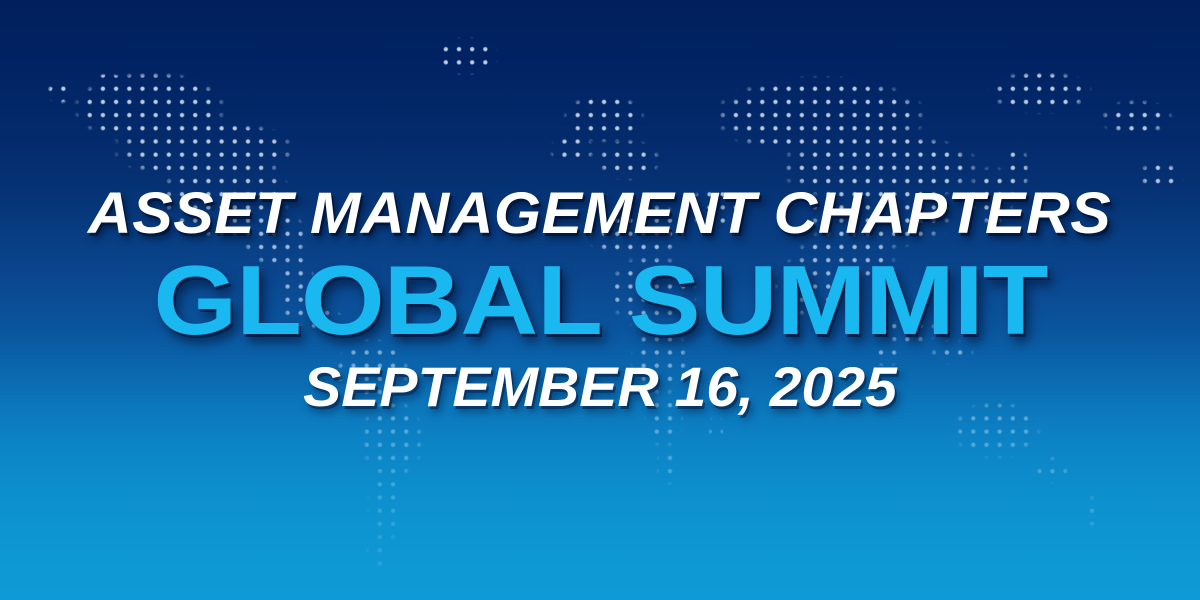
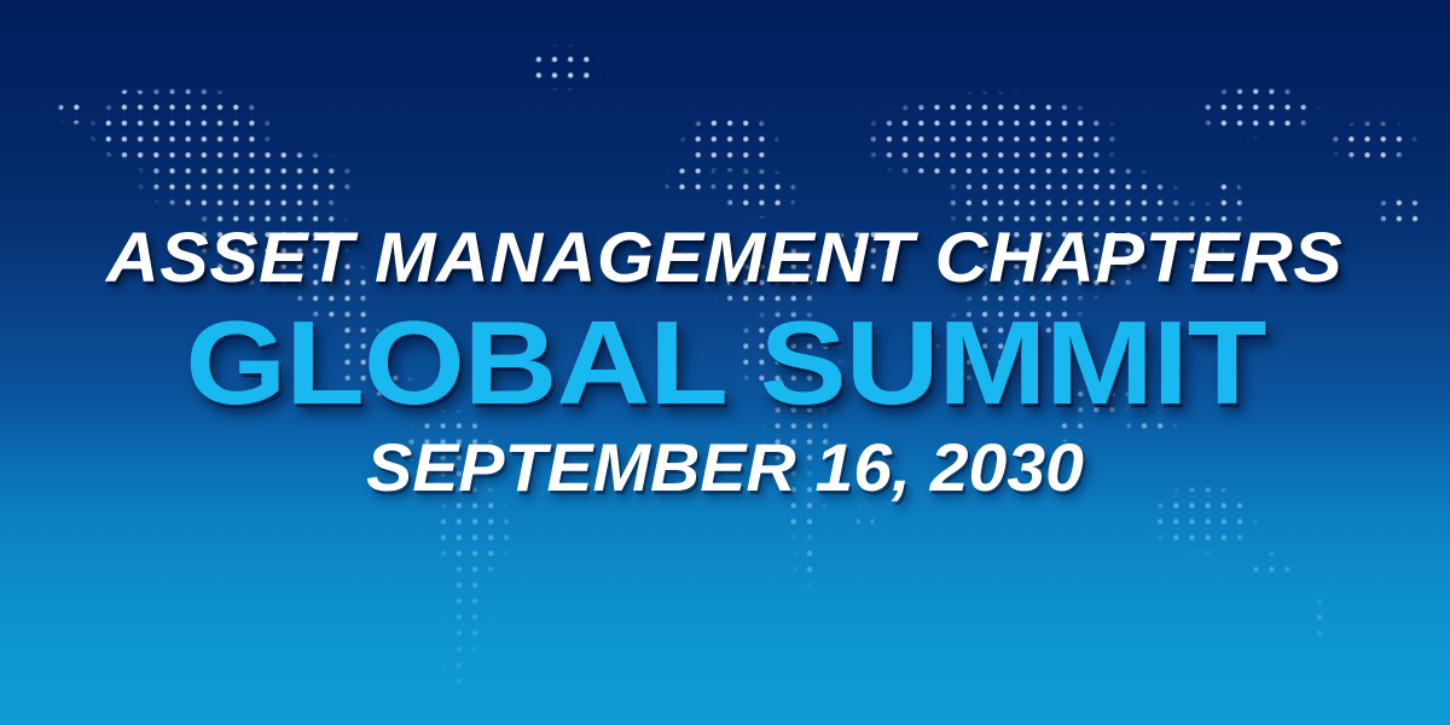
  ASSET MANAGEMENT CHAPTERS
  GLOBAL SUMMIT
- SEPTEMBER 16, 2025
+ SEPTEMBER 16, 2030
